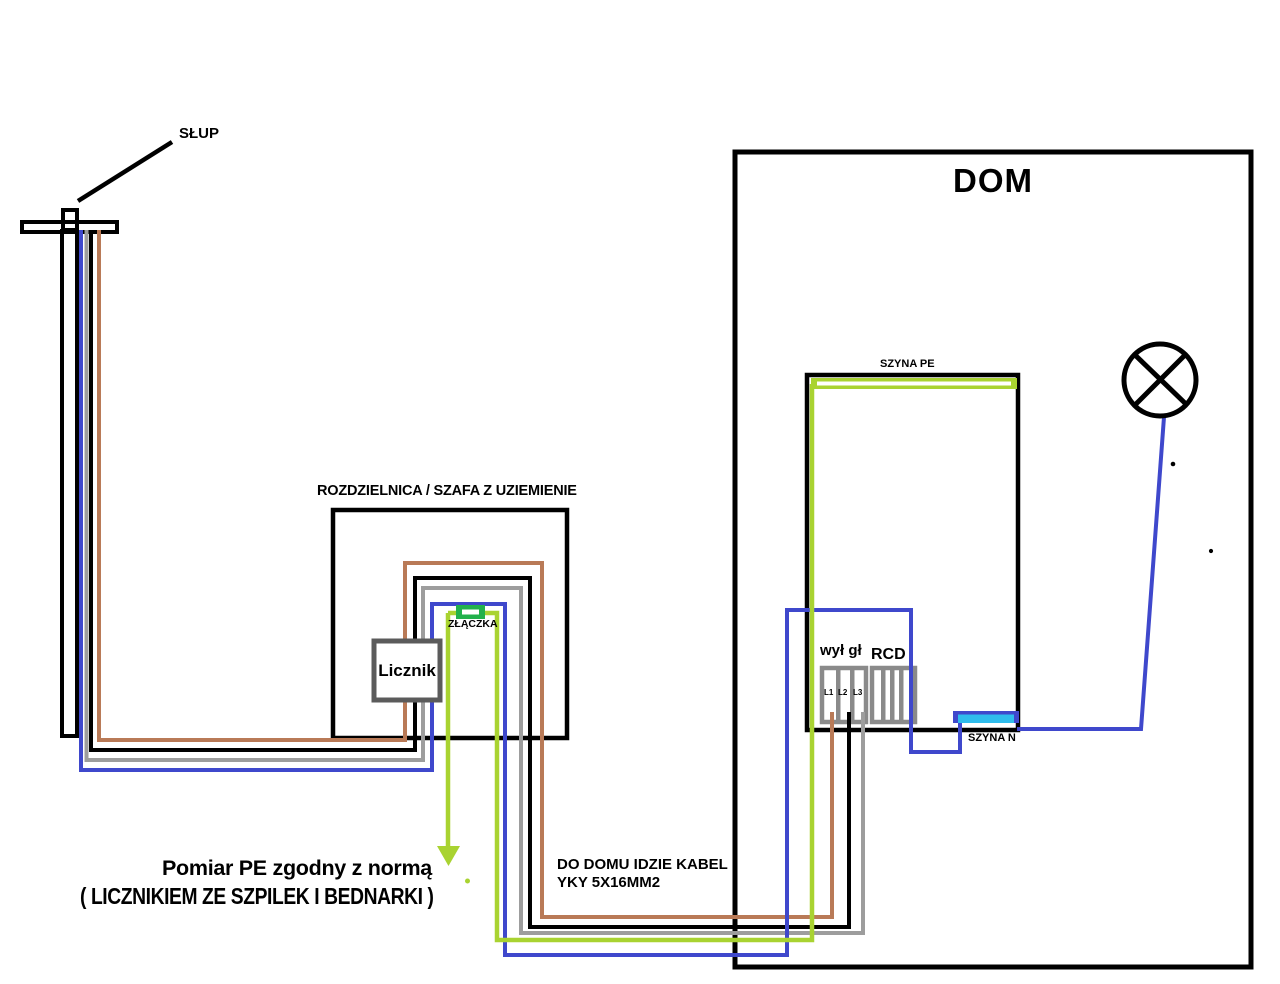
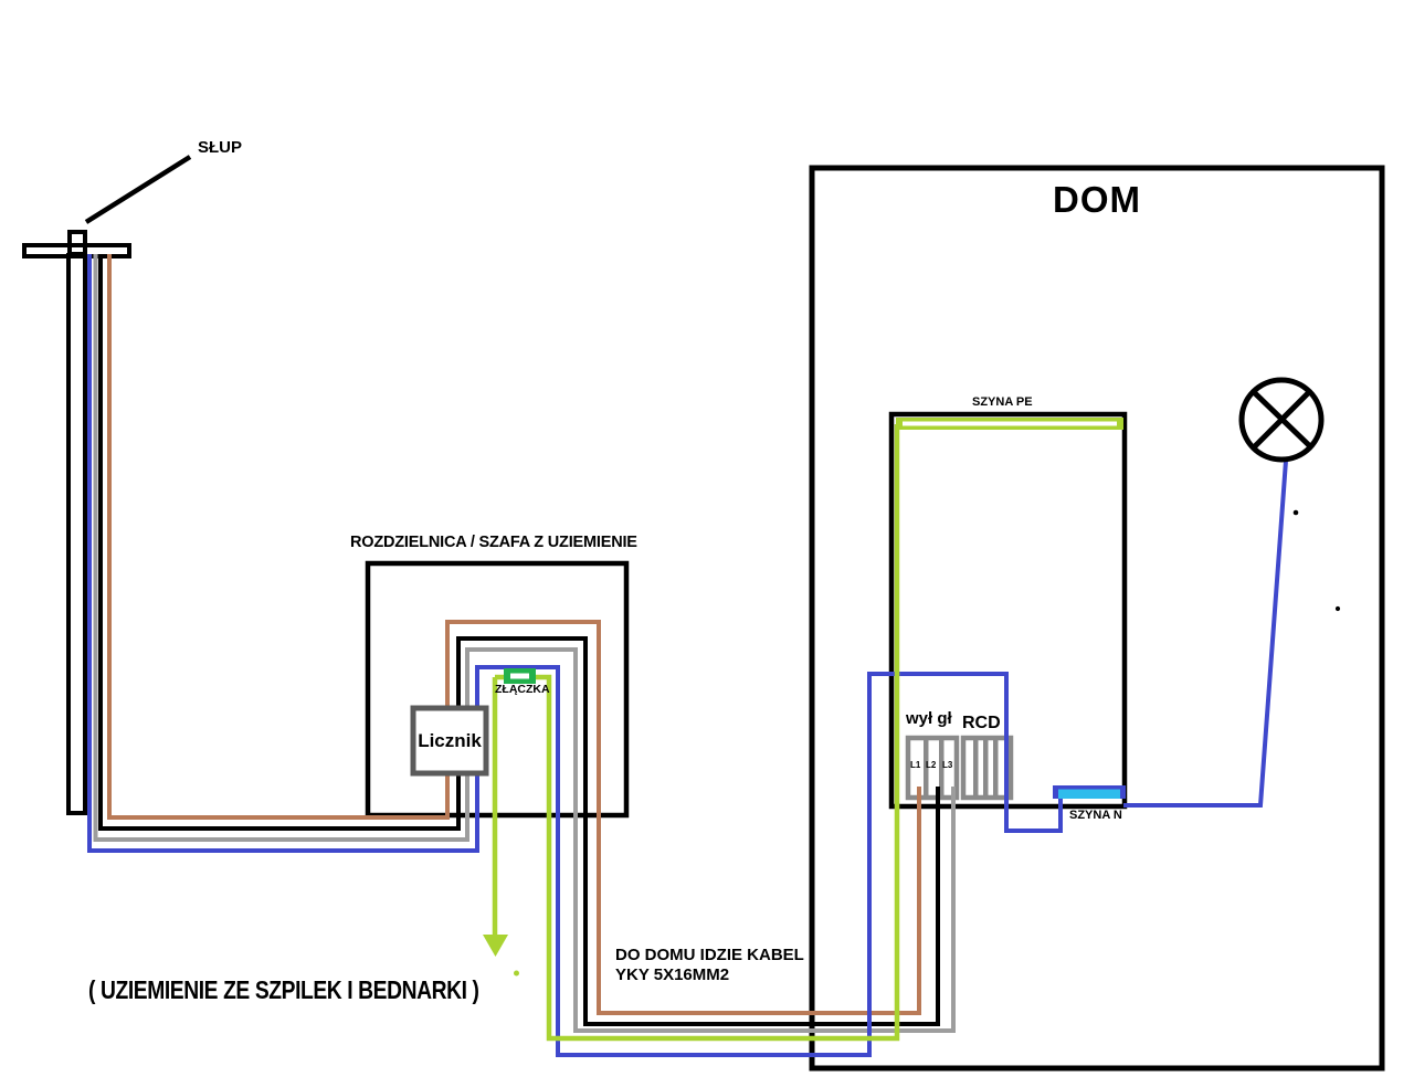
  SŁUP
  DOM
  ROZDZIELNICA / SZAFA Z UZIEMIENIE
  ZŁĄCZKA
  Licznik
  SZYNA PE
  wył gł
  RCD
  L1
  L2
  L3
  SZYNA N
- Pomiar PE zgodny z normą
- ( LICZNIKIEM ZE SZPILEK I BEDNARKI )
+ ( UZIEMIENIE ZE SZPILEK I BEDNARKI )
  DO DOMU IDZIE KABEL
  YKY 5X16MM2
